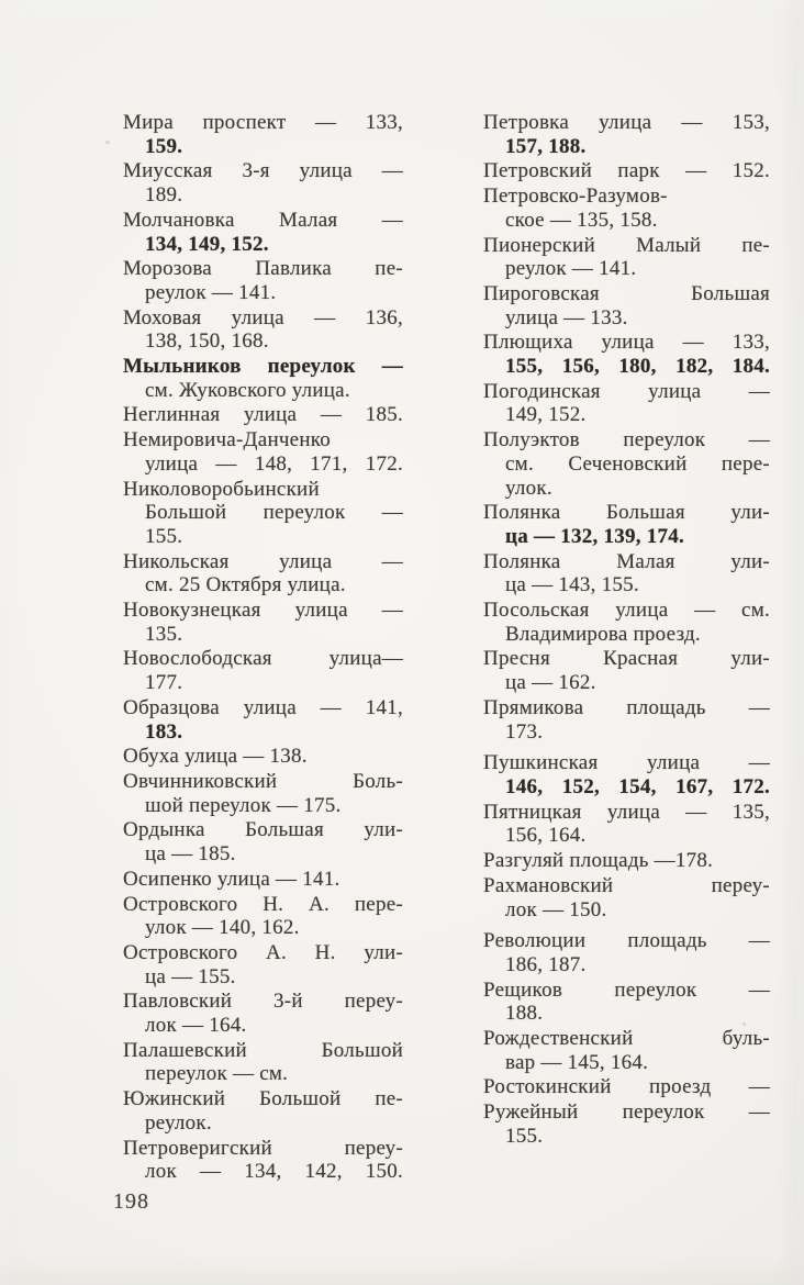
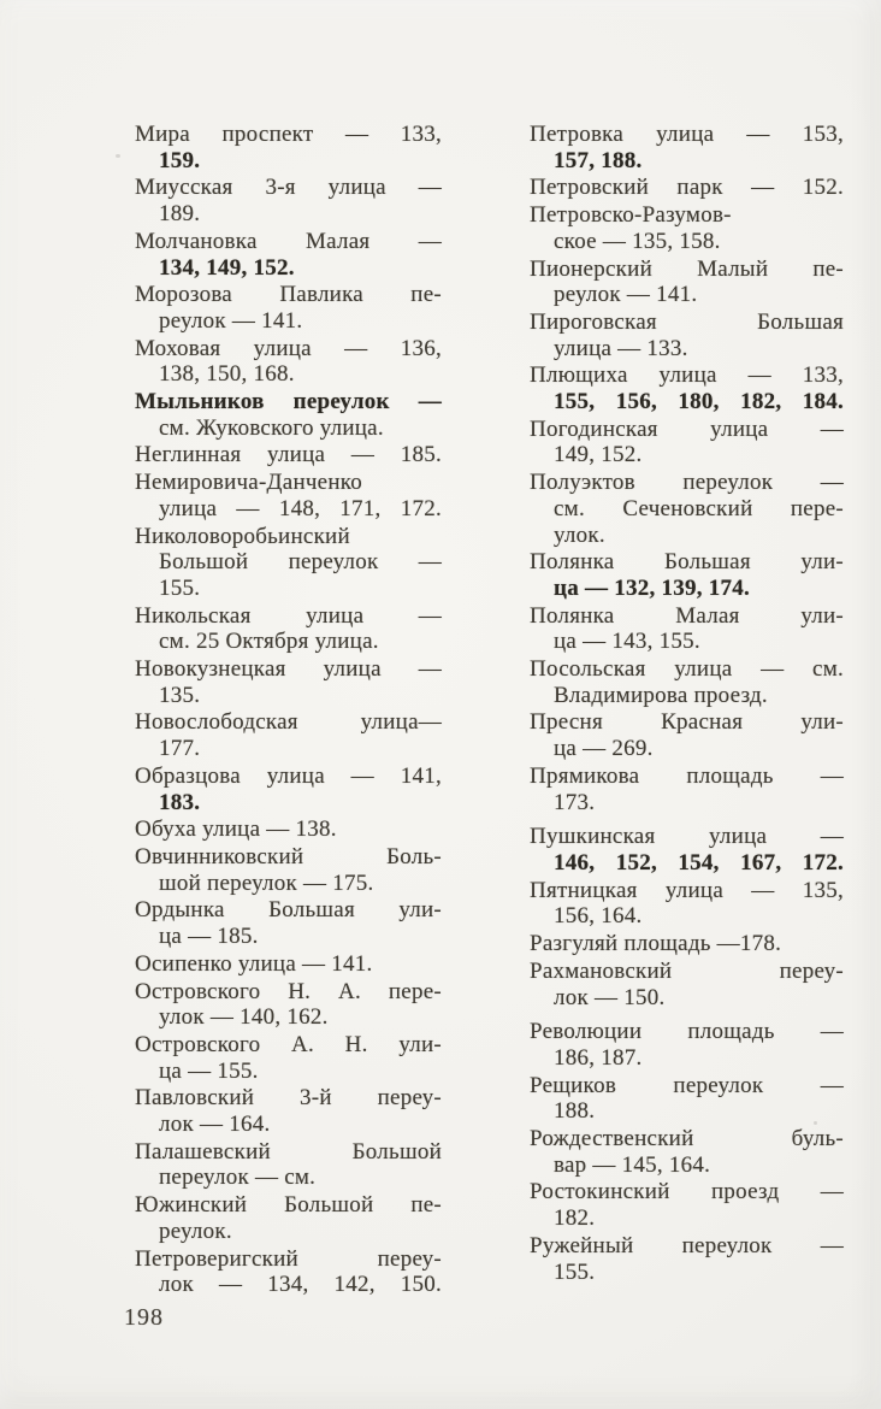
  Мира проспект — 133,
  159.
  Миусская 3-я улица —
  189.
  Молчановка Малая —
  134, 149, 152.
  Морозова Павлика пе-
  реулок — 141.
  Моховая улица — 136,
  138, 150, 168.
  Мыльников переулок —
  см. Жуковского улица.
  Неглинная улица — 185.
  Немировича-Данченко
  улица — 148, 171, 172.
  Николоворобьинский
  Большой переулок —
  155.
  Никольская улица —
  см. 25 Октября улица.
  Новокузнецкая улица —
  135.
  Новослободская улица—
  177.
  Образцова улица — 141,
  183.
  Обуха улица — 138.
  Овчинниковский Боль-
  шой переулок — 175.
  Ордынка Большая ули-
  ца — 185.
  Осипенко улица — 141.
  Островского Н. А. пере-
  улок — 140, 162.
  Островского А. Н. ули-
  ца — 155.
  Павловский 3-й переу-
  лок — 164.
  Палашевский Большой
  переулок — см.
  Южинский Большой пе-
  реулок.
  Петроверигский переу-
  лок — 134, 142, 150.
  Петровка улица — 153,
  157, 188.
  Петровский парк — 152.
  Петровско-Разумов-
  ское — 135, 158.
  Пионерский Малый пе-
  реулок — 141.
  Пироговская Большая
  улица — 133.
  Плющиха улица — 133,
  155, 156, 180, 182, 184.
  Погодинская улица —
  149, 152.
  Полуэктов переулок —
  см. Сеченовский пере-
  улок.
  Полянка Большая ули-
  ца — 132, 139, 174.
  Полянка Малая ули-
  ца — 143, 155.
  Посольская улица — см.
  Владимирова проезд.
  Пресня Красная ули-
- ца — 162.
+ ца — 269.
  Прямикова площадь —
  173.
  Пушкинская улица —
  146, 152, 154, 167, 172.
  Пятницкая улица — 135,
  156, 164.
  Разгуляй площадь —178.
  Рахмановский переу-
  лок — 150.
  Революции площадь —
  186, 187.
  Рещиков переулок —
  188.
  Рождественский буль-
  вар — 145, 164.
  Ростокинский проезд —
+ 182.
  Ружейный переулок —
  155.
  198
